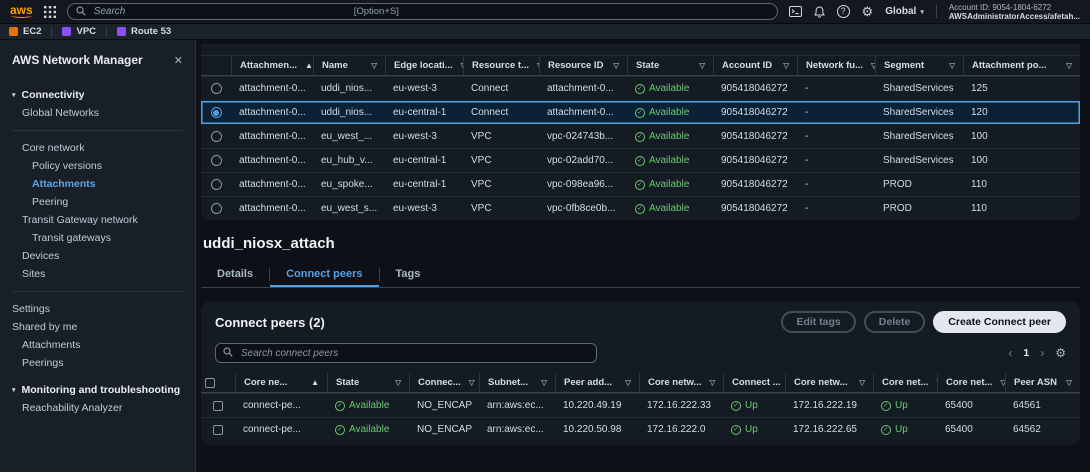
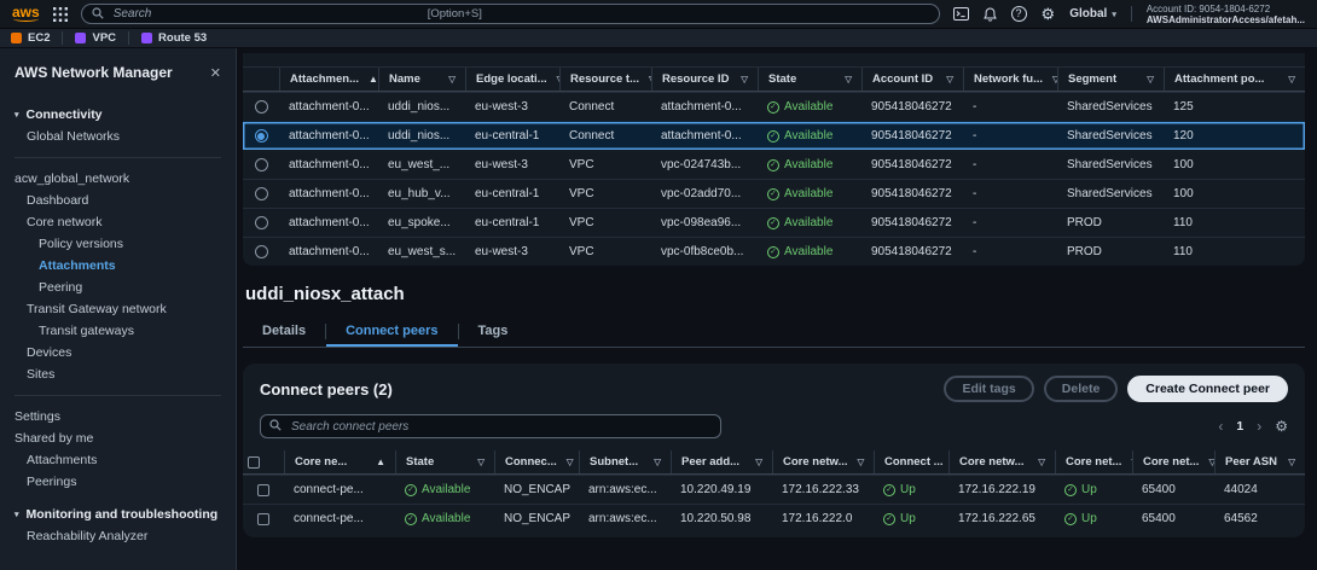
  aws
  Search
  [Option+S]
  ?
  ⚙
  Global
  Account ID: 9054-1804-6272
  AWSAdministratorAccess/afetah...
  EC2
  VPC
  Route 53
  AWS Network Manager
  ✕
  Connectivity
  Global Networks
+ acw_global_network
+ Dashboard
  Core network
  Policy versions
  Attachments
  Peering
  Transit Gateway network
  Transit gateways
  Devices
  Sites
  Settings
  Shared by me
  Attachments
  Peerings
  Monitoring and troubleshooting
  Reachability Analyzer
  Attachmen...
  ▲
  Name
  ▽
  Edge locati...
  Resource t...
  Resource ID
  ▽
  State
  ▽
  Account ID
  ▽
  Network fu...
  ▽
  Segment
  ▽
  Attachment po...
  ▽
  attachment-0...
  uddi_nios...
  eu-west-3
  Connect
  attachment-0...
  Available
  905418046272
  -
  SharedServices
  125
  attachment-0...
  uddi_nios...
  eu-central-1
  Connect
  attachment-0...
  Available
  905418046272
  -
  SharedServices
  120
  attachment-0...
  eu_west_...
  eu-west-3
  VPC
  vpc-024743b...
  Available
  905418046272
  -
  SharedServices
  100
  attachment-0...
  eu_hub_v...
  eu-central-1
  VPC
  vpc-02add70...
  Available
  905418046272
  -
  SharedServices
  100
  attachment-0...
  eu_spoke...
  eu-central-1
  VPC
  vpc-098ea96...
  Available
  905418046272
  -
  PROD
  110
  attachment-0...
  eu_west_s...
  eu-west-3
  VPC
  vpc-0fb8ce0b...
  Available
  905418046272
  -
  PROD
  110
  uddi_niosx_attach
  Details
  Connect peers
  Tags
  Connect peers (2)
  Edit tags
  Delete
  Create Connect peer
  Search connect peers
  ‹
  1
  ›
  ⚙
  Core ne...
  ▲
  State
  ▽
  Connec...
  ▽
  Subnet...
  ▽
  Peer add...
  ▽
  Core netw...
  ▽
  Connect ...
  Core netw...
  ▽
  Core net...
  Core net...
  ▽
  Peer ASN
  ▽
  connect-pe...
  Available
  NO_ENCAP
  arn:aws:ec...
  10.220.49.19
  172.16.222.33
  Up
  172.16.222.19
  Up
  65400
- 64561
+ 44024
  connect-pe...
  Available
  NO_ENCAP
  arn:aws:ec...
  10.220.50.98
  172.16.222.0
  Up
  172.16.222.65
  Up
  65400
  64562
